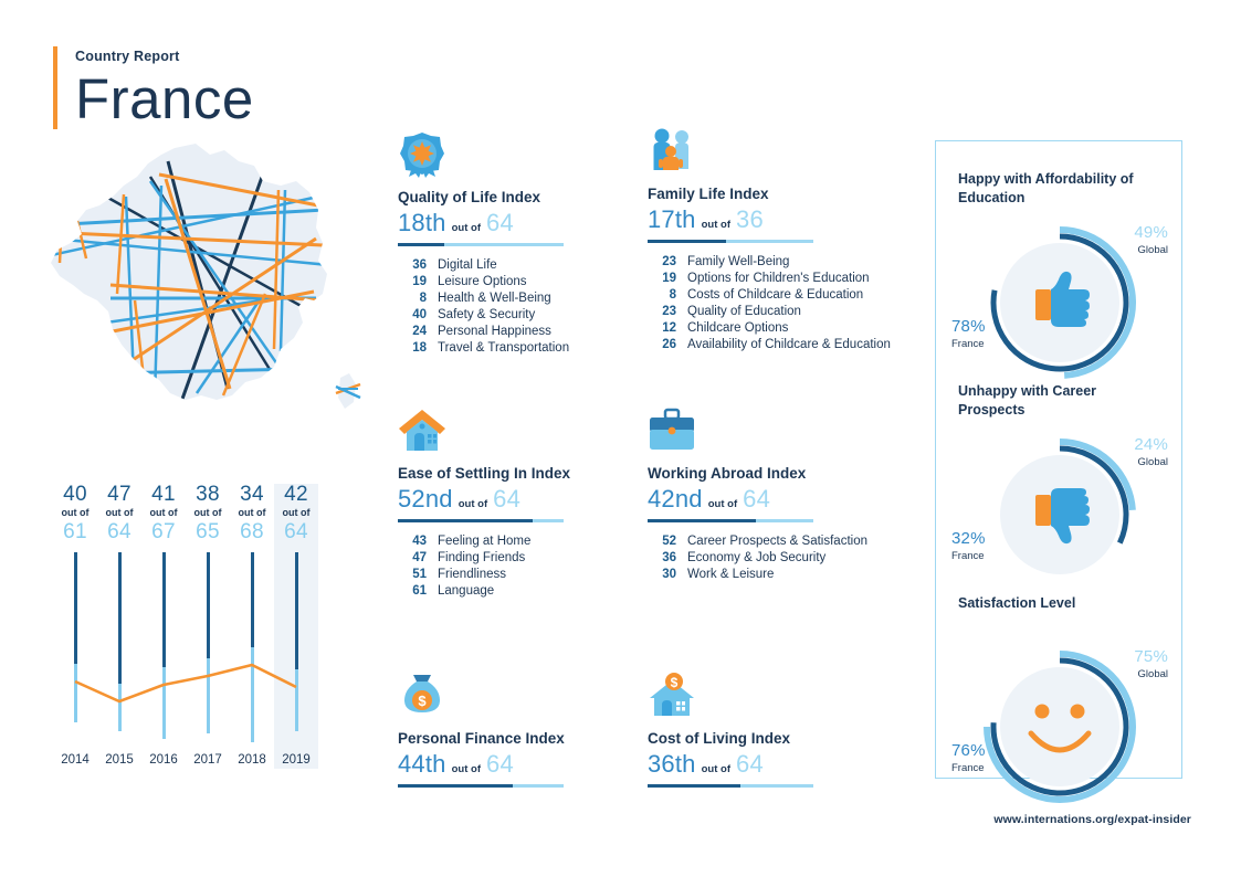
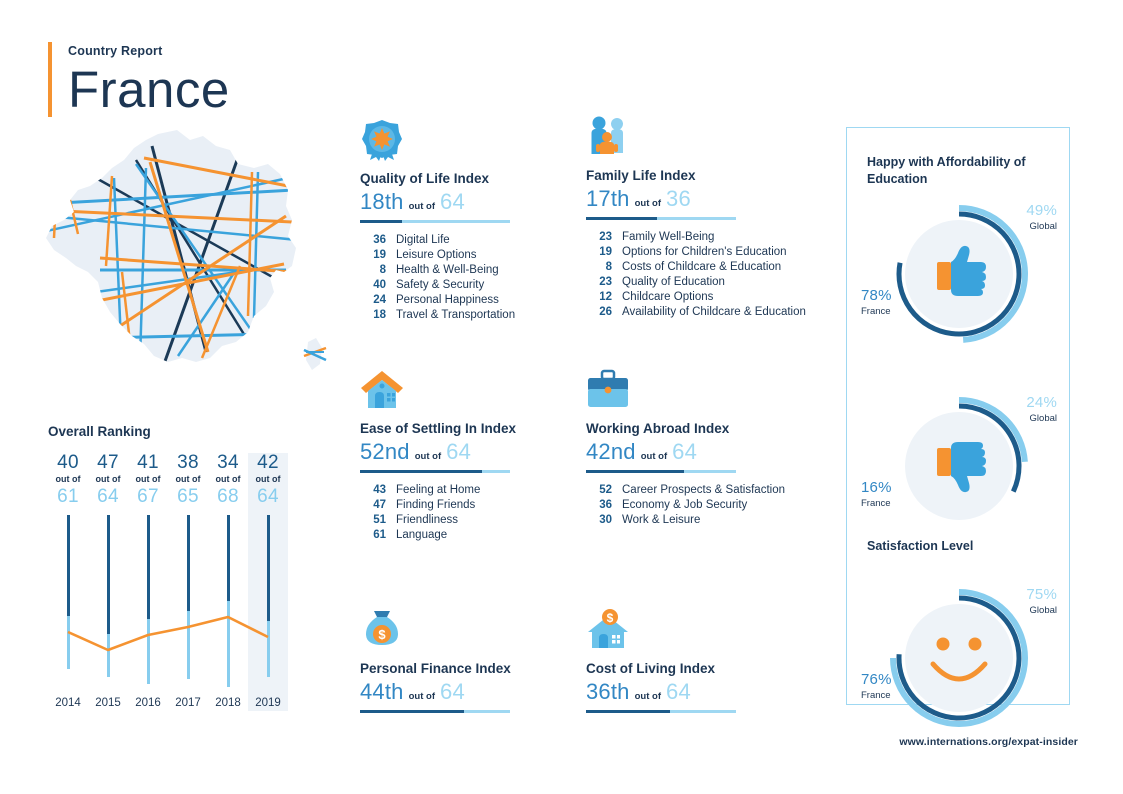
  Country Report
  France
+ Overall Ranking
  40
  out of
  61
  2014
  47
  out of
  64
  2015
  41
  out of
  67
  2016
  38
  out of
  65
  2017
  34
  out of
  68
  2018
  42
  out of
  64
  2019
  Quality of Life Index
  18th
  out of
  64
  36
  Digital Life
  19
  Leisure Options
  8
  Health & Well-Being
  40
  Safety & Security
  24
  Personal Happiness
  18
  Travel & Transportation
  Family Life Index
  17th
  out of
  36
  23
  Family Well-Being
  19
  Options for Children's Education
  8
  Costs of Childcare & Education
  23
  Quality of Education
  12
  Childcare Options
  26
  Availability of Childcare & Education
  Ease of Settling In Index
  52nd
  out of
  64
  43
  Feeling at Home
  47
  Finding Friends
  51
  Friendliness
  61
  Language
  Working Abroad Index
  42nd
  out of
  64
  52
  Career Prospects & Satisfaction
  36
  Economy & Job Security
  30
  Work & Leisure
  $
  Personal Finance Index
  44th
  out of
  64
  $
  Cost of Living Index
  36th
  out of
  64
  Happy with Affordability of Education
  49%
  Global
  78%
  France
- Unhappy with Career Prospects
  24%
  Global
- 32%
+ 16%
  France
  Satisfaction Level
  75%
  Global
  76%
  France
  www.internations.org/expat-insider
